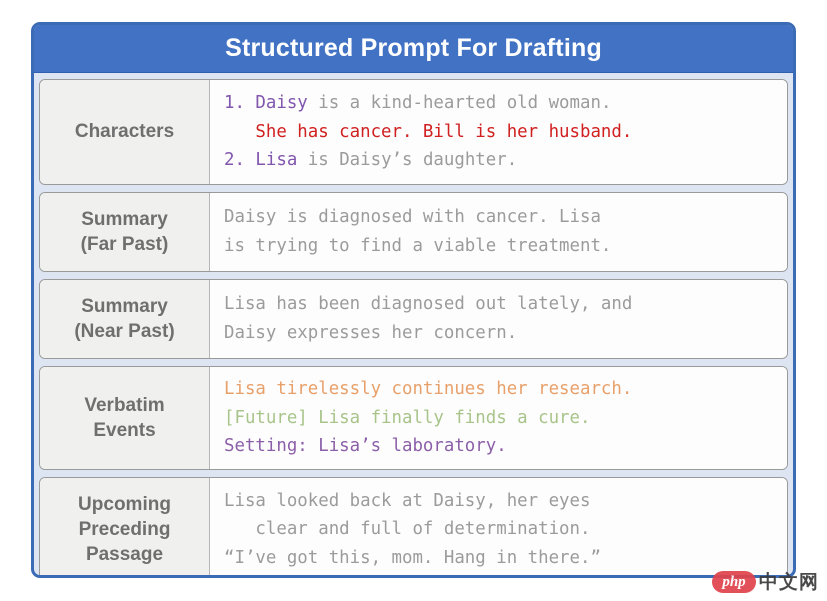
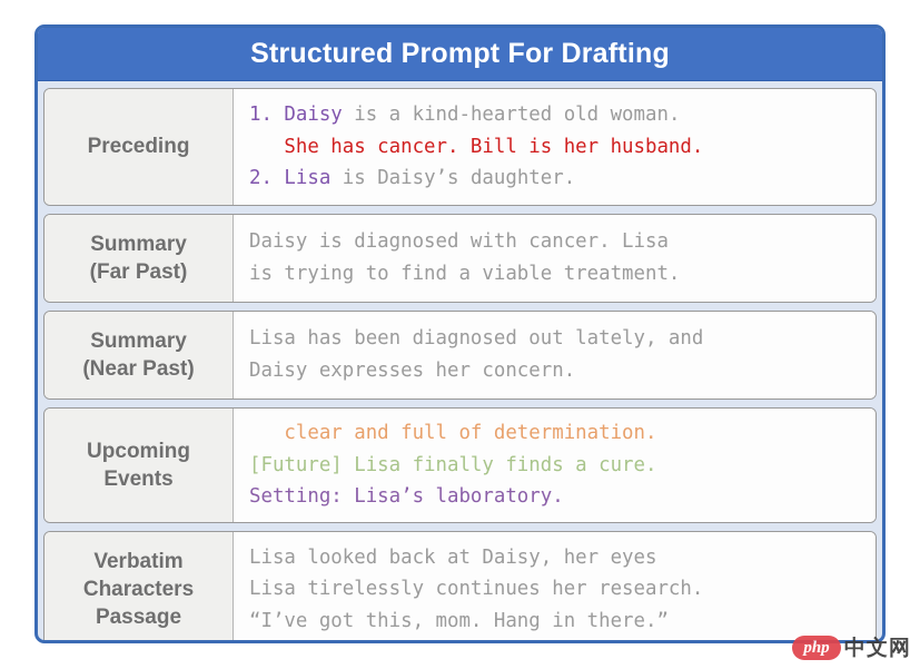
  Structured Prompt For Drafting
- Characters
+ Preceding
  1. Daisy is a kind-hearted old woman.
  She has cancer. Bill is her husband.
  2. Lisa is Daisy’s daughter.
  Summary
  (Far Past)
  Daisy is diagnosed with cancer. Lisa
  is trying to find a viable treatment.
  Summary
  (Near Past)
  Lisa has been diagnosed out lately, and
  Daisy expresses her concern.
- Verbatim
+ Upcoming
  Events
- Lisa tirelessly continues her research.
+ clear and full of determination.
  [Future] Lisa finally finds a cure.
  Setting: Lisa’s laboratory.
- Upcoming
+ Verbatim
- Preceding
+ Characters
  Passage
  Lisa looked back at Daisy, her eyes
- clear and full of determination.
+ Lisa tirelessly continues her research.
  “I’ve got this, mom. Hang in there.”
  php
  中文网
